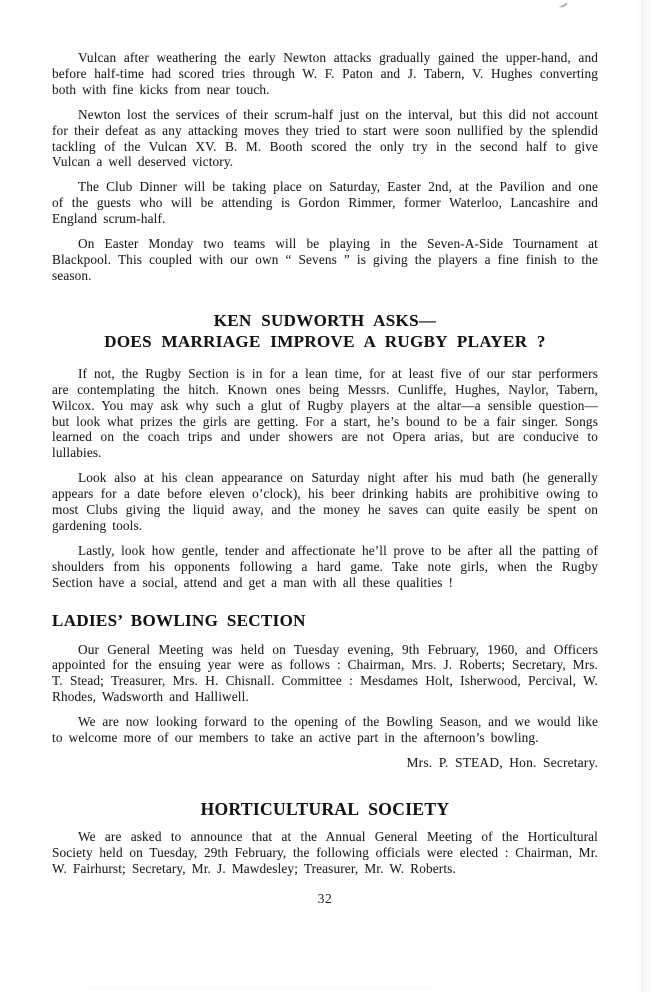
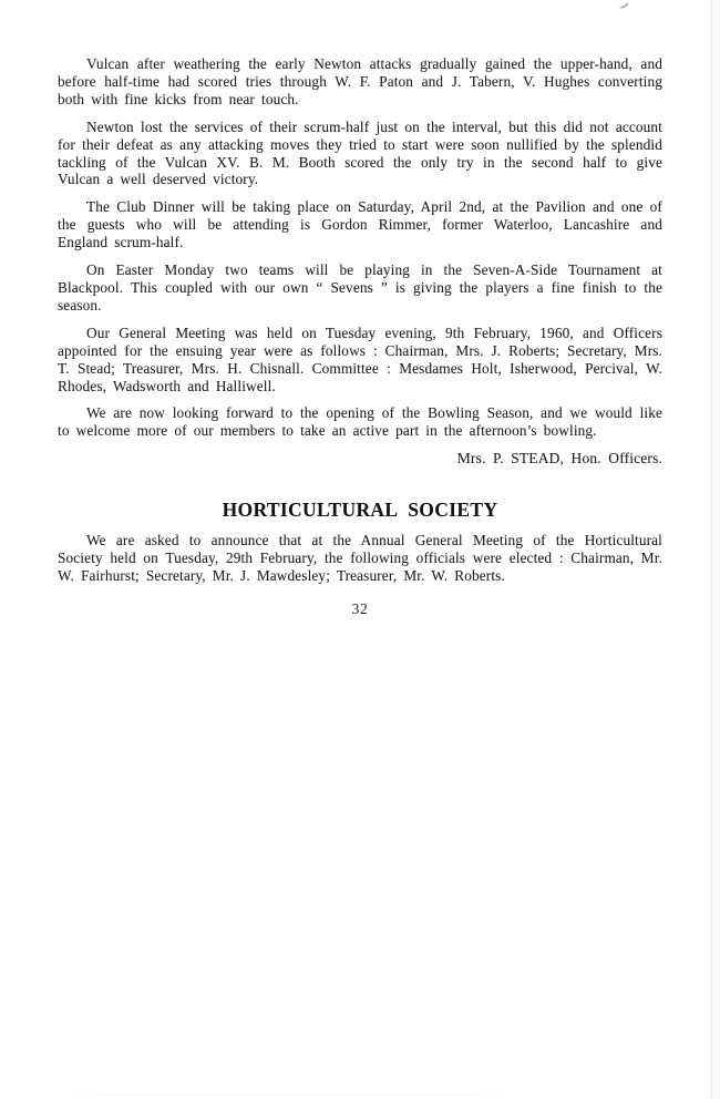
  Vulcan after weathering the early Newton attacks gradually gained the upper-hand, and before half-time had scored tries through W. F. Paton and J. Tabern, V. Hughes converting both with fine kicks from near touch.
  Newton lost the services of their scrum-half just on the interval, but this did not account for their defeat as any attacking moves they tried to start were soon nullified by the splendid tackling of the Vulcan XV. B. M. Booth scored the only try in the second half to give Vulcan a well deserved victory.
- The Club Dinner will be taking place on Saturday, Easter 2nd, at the Pavilion and one of the guests who will be attending is Gordon Rimmer, former Waterloo, Lancashire and England scrum-half.
+ The Club Dinner will be taking place on Saturday, April 2nd, at the Pavilion and one of the guests who will be attending is Gordon Rimmer, former Waterloo, Lancashire and England scrum-half.
  On Easter Monday two teams will be playing in the Seven-A-Side Tournament at Blackpool. This coupled with our own “ Sevens ” is giving the players a fine finish to the season.
- KEN SUDWORTH ASKS—
- DOES MARRIAGE IMPROVE A RUGBY PLAYER ?
- If not, the Rugby Section is in for a lean time, for at least five of our star performers are contemplating the hitch. Known ones being Messrs. Cunliffe, Hughes, Naylor, Tabern, Wilcox. You may ask why such a glut of Rugby players at the altar—a sensible question—but look what prizes the girls are getting. For a start, he’s bound to be a fair singer. Songs learned on the coach trips and under showers are not Opera arias, but are conducive to lullabies.
- Look also at his clean appearance on Saturday night after his mud bath (he generally appears for a date before eleven o’clock), his beer drinking habits are prohibitive owing to most Clubs giving the liquid away, and the money he saves can quite easily be spent on gardening tools.
- Lastly, look how gentle, tender and affectionate he’ll prove to be after all the patting of shoulders from his opponents following a hard game. Take note girls, when the Rugby Section have a social, attend and get a man with all these qualities !
- LADIES’ BOWLING SECTION
  Our General Meeting was held on Tuesday evening, 9th February, 1960, and Officers appointed for the ensuing year were as follows : Chairman, Mrs. J. Roberts; Secretary, Mrs. T. Stead; Treasurer, Mrs. H. Chisnall. Committee : Mesdames Holt, Isherwood, Percival, W. Rhodes, Wadsworth and Halliwell.
  We are now looking forward to the opening of the Bowling Season, and we would like to welcome more of our members to take an active part in the afternoon’s bowling.
- Mrs. P. STEAD, Hon. Secretary.
+ Mrs. P. STEAD, Hon. Officers.
  HORTICULTURAL SOCIETY
  We are asked to announce that at the Annual General Meeting of the Horticultural Society held on Tuesday, 29th February, the following officials were elected : Chairman, Mr. W. Fairhurst; Secretary, Mr. J. Mawdesley; Treasurer, Mr. W. Roberts.
  32
